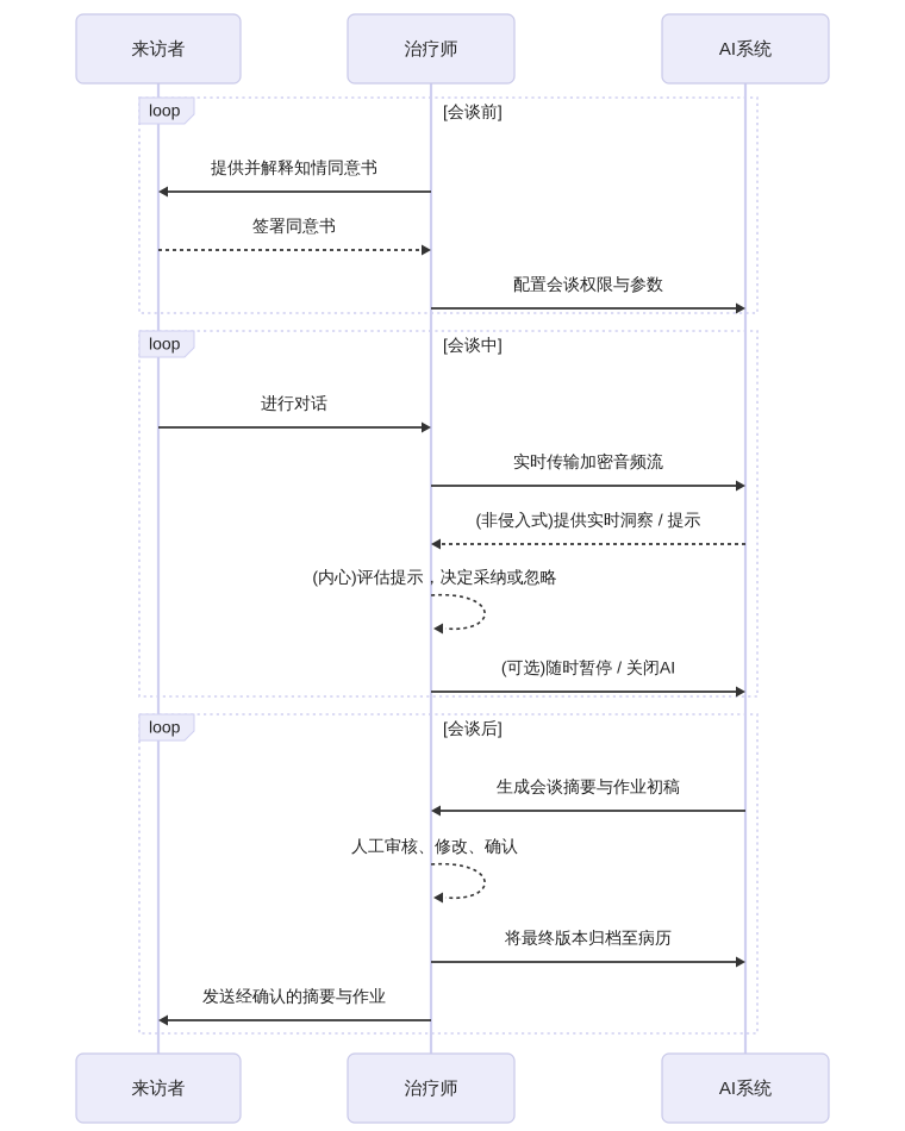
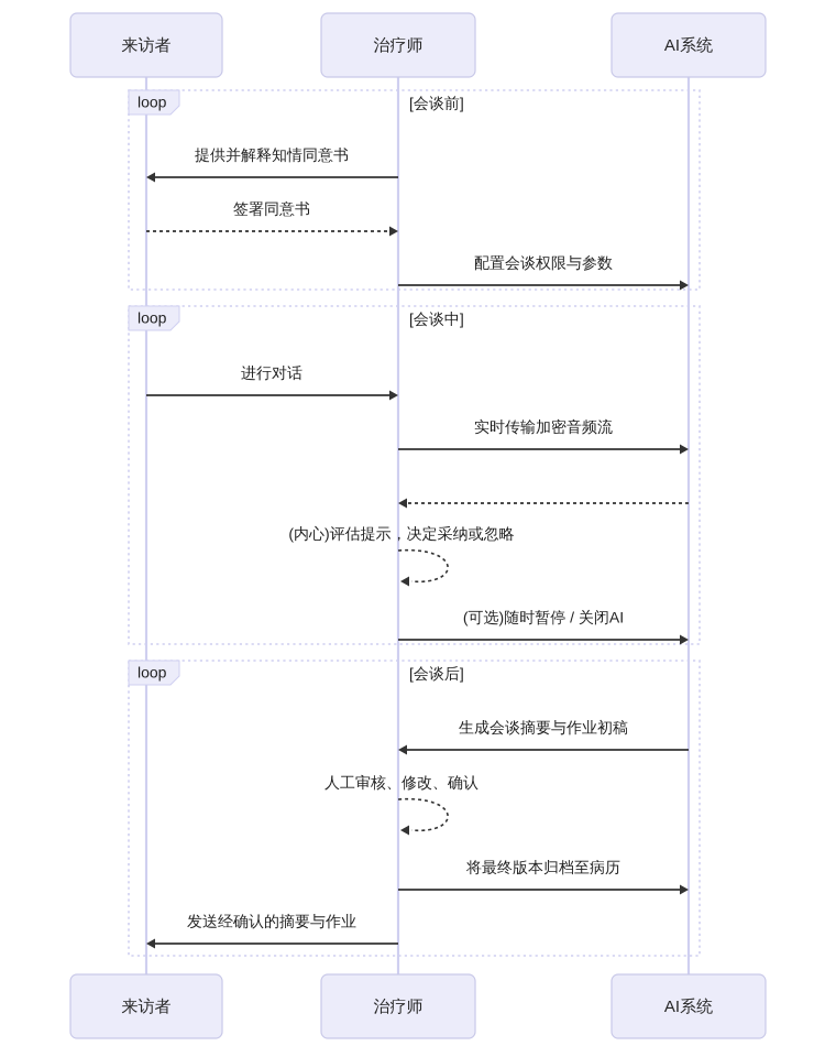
  loop
  [会谈前]
  loop
  [会谈中]
  loop
  [会谈后]
  提供并解释知情同意书
  签署同意书
  配置会谈权限与参数
  进行对话
  实时传输加密音频流
- (非侵入式)提供实时洞察 / 提示
  (内心)评估提示，决定采纳或忽略
  (可选)随时暂停 / 关闭AI
  生成会谈摘要与作业初稿
  人工审核、修改、确认
  将最终版本归档至病历
  发送经确认的摘要与作业
  来访者
  治疗师
  AI系统
  来访者
  治疗师
  AI系统
